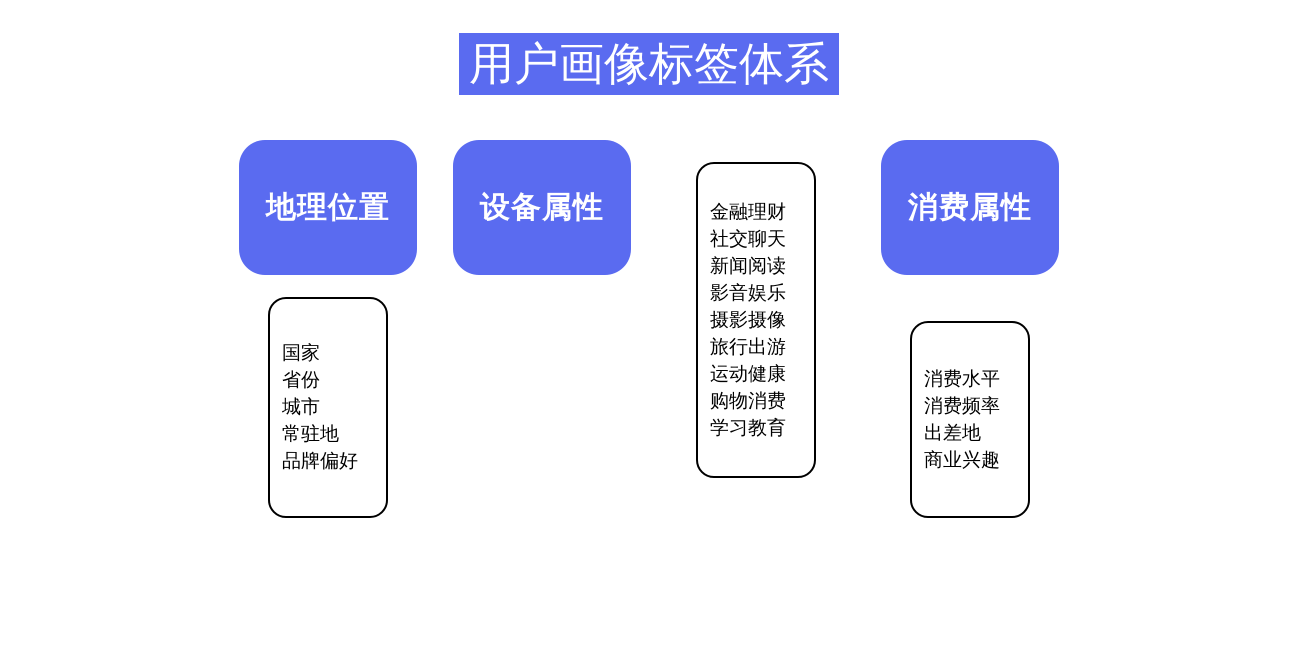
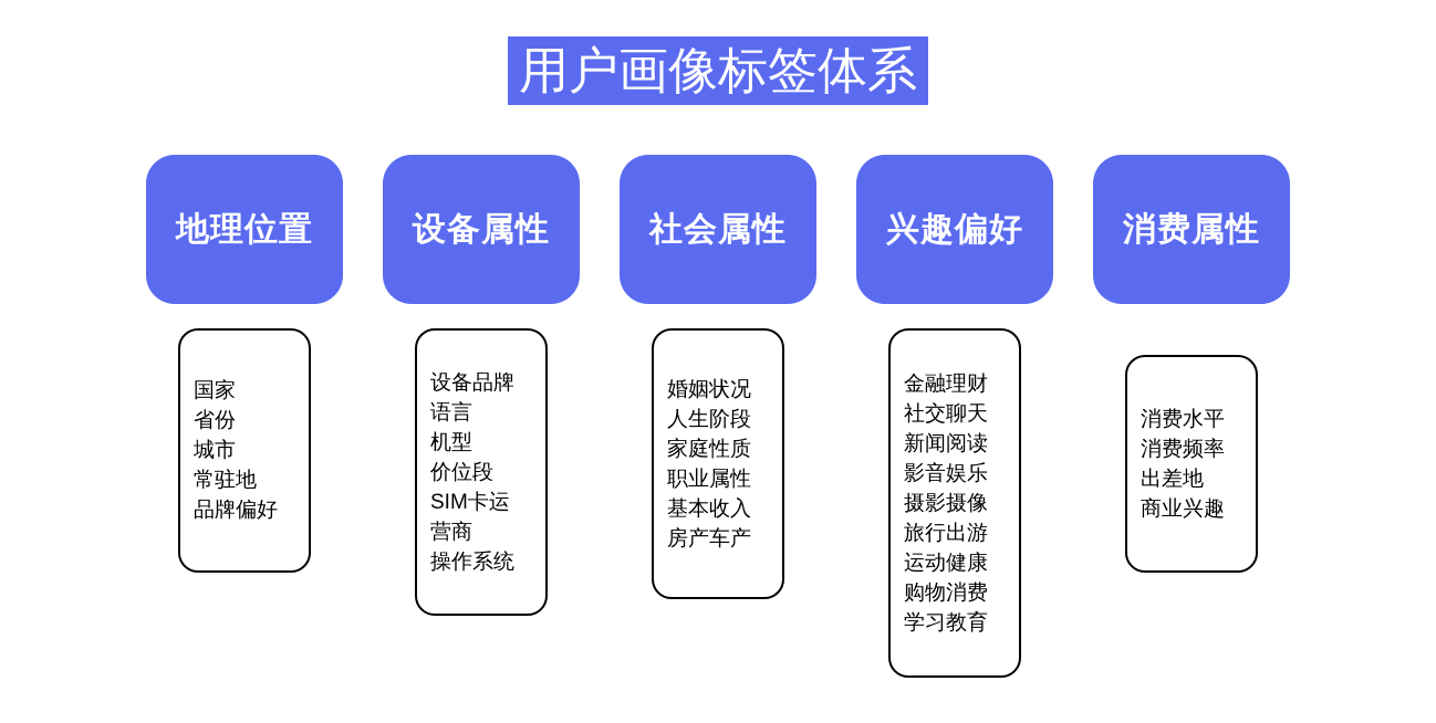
  用户画像标签体系
  地理位置
  国家
  省份
  城市
  常驻地
  品牌偏好
  设备属性
+ 设备品牌
+ 语言
+ 机型
+ 价位段
+ SIM卡运
+ 营商
+ 操作系统
+ 社会属性
+ 婚姻状况
+ 人生阶段
+ 家庭性质
+ 职业属性
+ 基本收入
+ 房产车产
+ 兴趣偏好
  金融理财
  社交聊天
  新闻阅读
  影音娱乐
  摄影摄像
  旅行出游
  运动健康
  购物消费
  学习教育
  消费属性
  消费水平
  消费频率
  出差地
  商业兴趣
